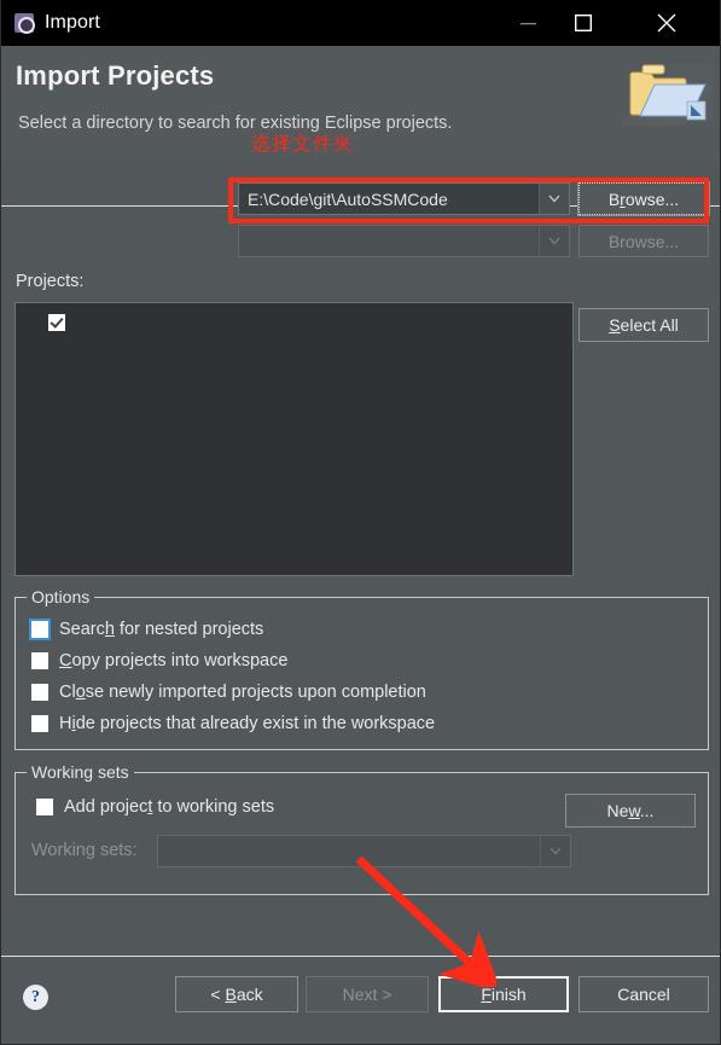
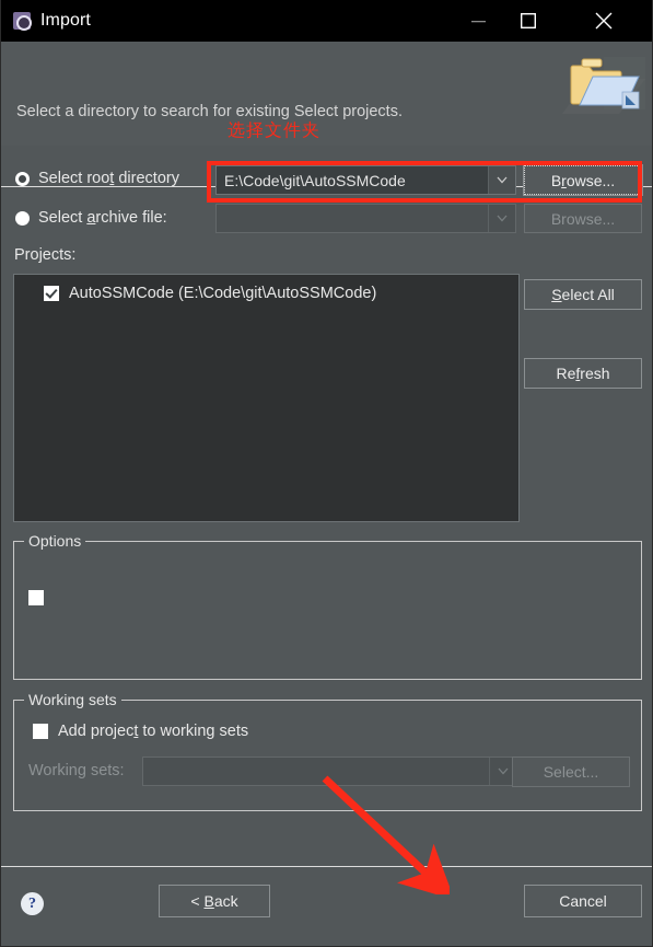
  Import
- Import Projects
- Select a directory to search for existing Eclipse projects.
+ Select a directory to search for existing Select projects.
  选择文件夹
+ Select root directory
  E:\Code\git\AutoSSMCode
  Browse...
+ Select archive file:
  Browse...
  Projects:
+ AutoSSMCode (E:\Code\git\AutoSSMCode)
  Select All
+ Refresh
  Options
- Search for nested projects
- Copy projects into workspace
- Close newly imported projects upon completion
- Hide projects that already exist in the workspace
  Working sets
  Add project to working sets
- New...
  Working sets:
+ Select...
  ?
  < Back
- Next >
- Finish
  Cancel
